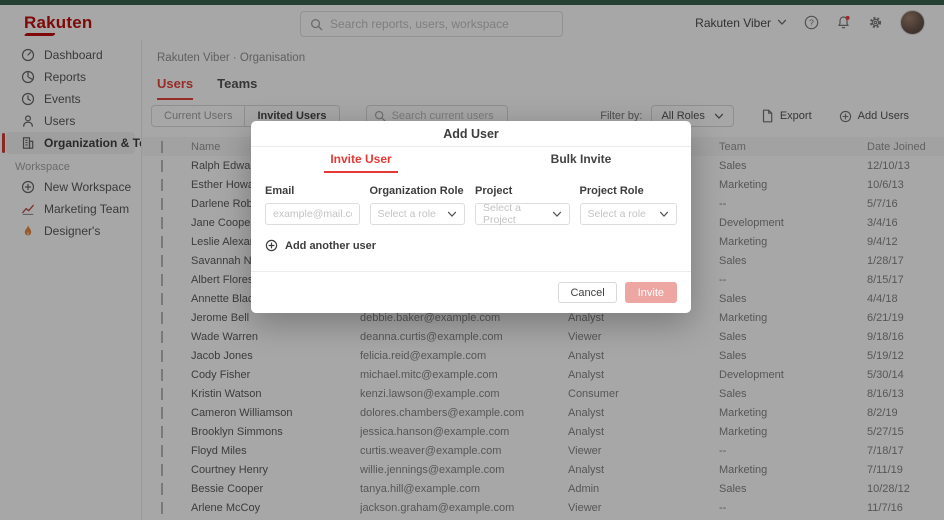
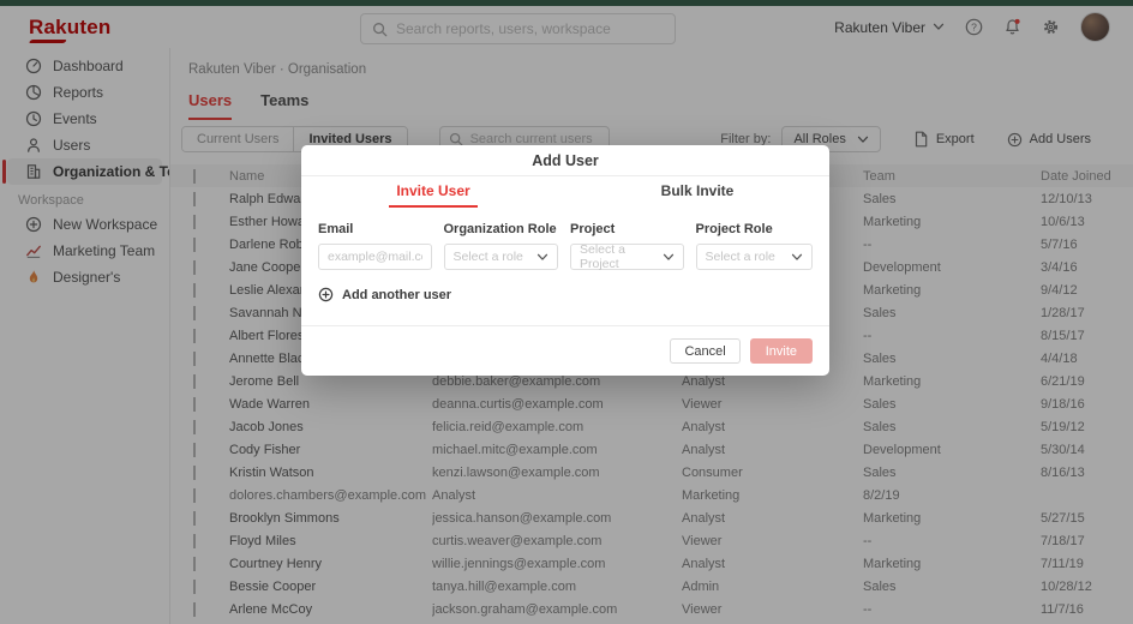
  Rakuten
  Search reports, users, workspace
  Rakuten Viber
  ?
  Dashboard
  Reports
  Events
  Users
  Organization & T
  Workspace
  New Workspace
  Marketing Team
  Designer's
  Rakuten Viber · Organisation
  Users
  Teams
  Current Users
  Invited Users
  Search current users
  Filter by:
  All Roles
  Export
  Add Users
  Name
  Team
  Date Joined
  Ralph Edwa
  Sales
  12/10/13
  Esther How
  Marketing
  10/6/13
  --
  5/7/16
  Jane Coope
  Development
  3/4/16
  Leslie Alexa
  Marketing
  9/4/12
  Sales
  1/28/17
  Albert Flore
  --
  8/15/17
  Annette Bla
  Sales
  4/4/18
  Jerome Bell
  debbie.baker@example.com
  Analyst
  Marketing
  6/21/19
  Wade Warren
  deanna.curtis@example.com
  Viewer
  Sales
  9/18/16
  Jacob Jones
  felicia.reid@example.com
  Analyst
  Sales
  5/19/12
  Cody Fisher
  michael.mitc@example.com
  Analyst
  Development
  5/30/14
  Kristin Watson
  kenzi.lawson@example.com
  Consumer
  Sales
  8/16/13
- Cameron Williamson
  dolores.chambers@example.com
  Analyst
  Marketing
  8/2/19
  Brooklyn Simmons
  jessica.hanson@example.com
  Analyst
  Marketing
  5/27/15
  Floyd Miles
  curtis.weaver@example.com
  Viewer
  --
  7/18/17
  Courtney Henry
  willie.jennings@example.com
  Analyst
  Marketing
  7/11/19
  Bessie Cooper
  tanya.hill@example.com
  Admin
  Sales
  10/28/12
  Arlene McCoy
  jackson.graham@example.com
  Viewer
  --
  11/7/16
  Add User
  Invite User
  Bulk Invite
  Email
  example@mail.c
  Organization Role
  Select a role
  Project
  Select a Project
  Project Role
  Select a role
  Add another user
  Cancel
  Invite
